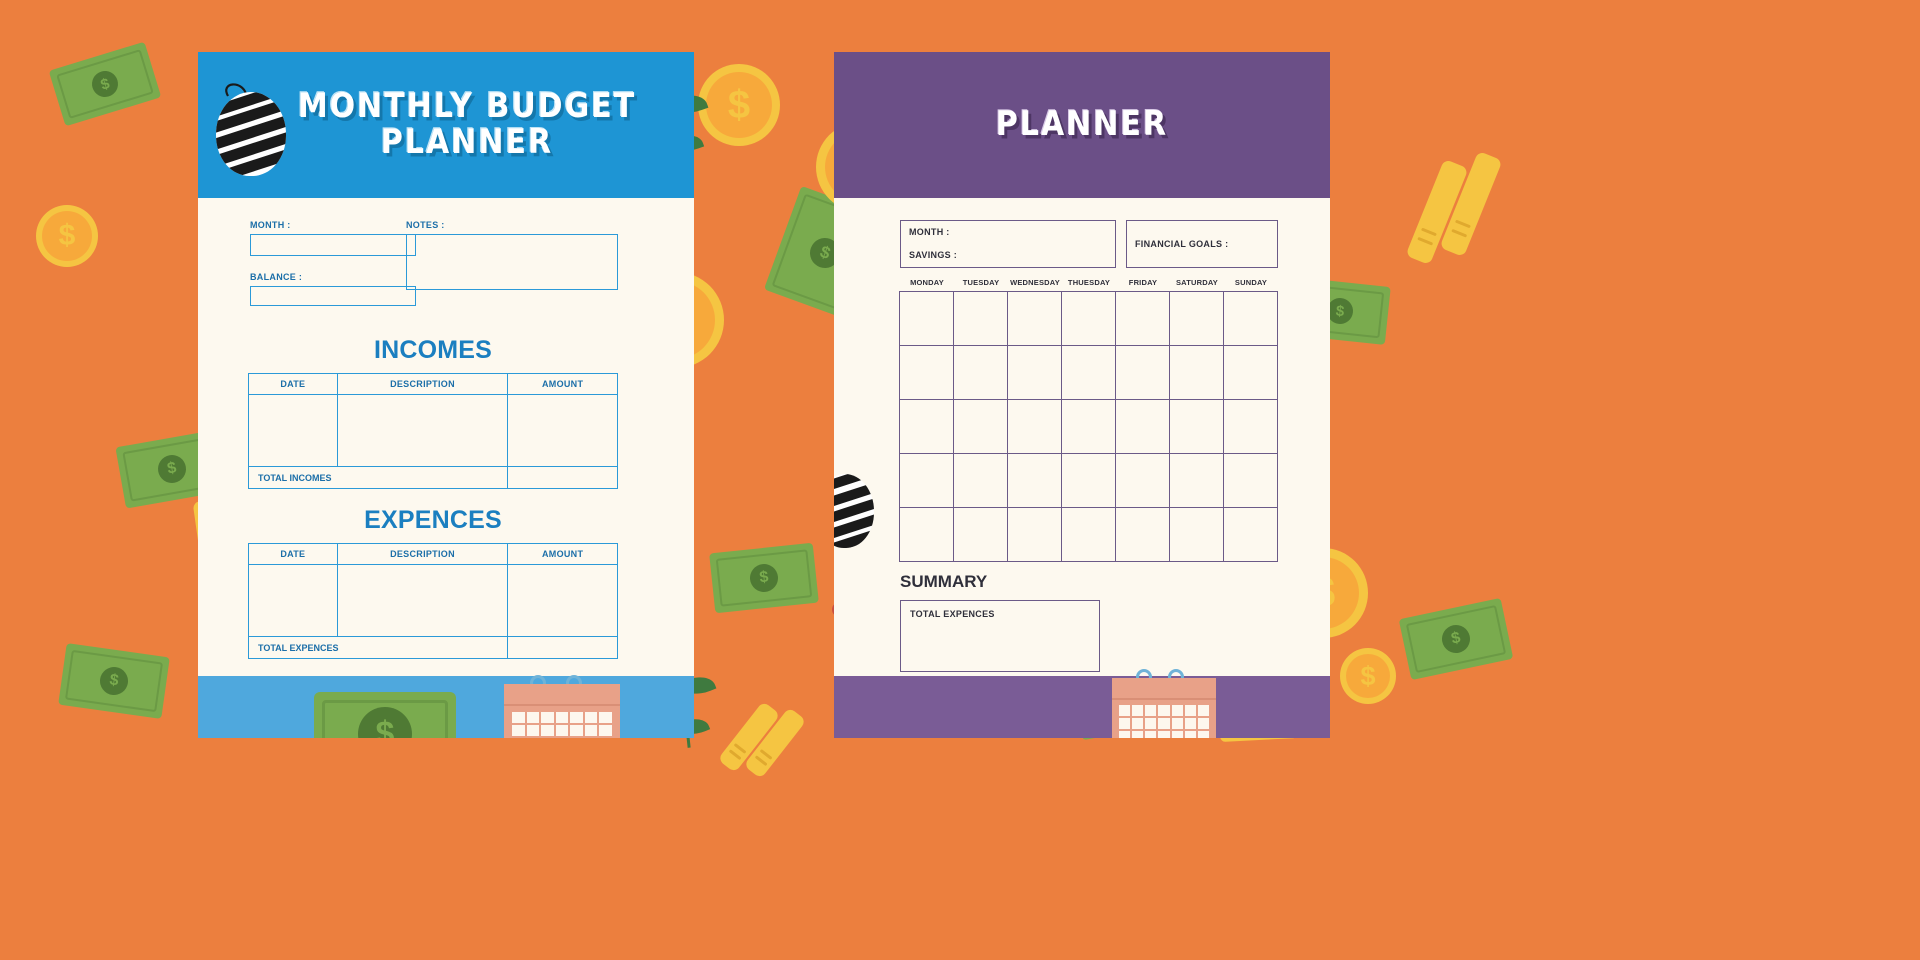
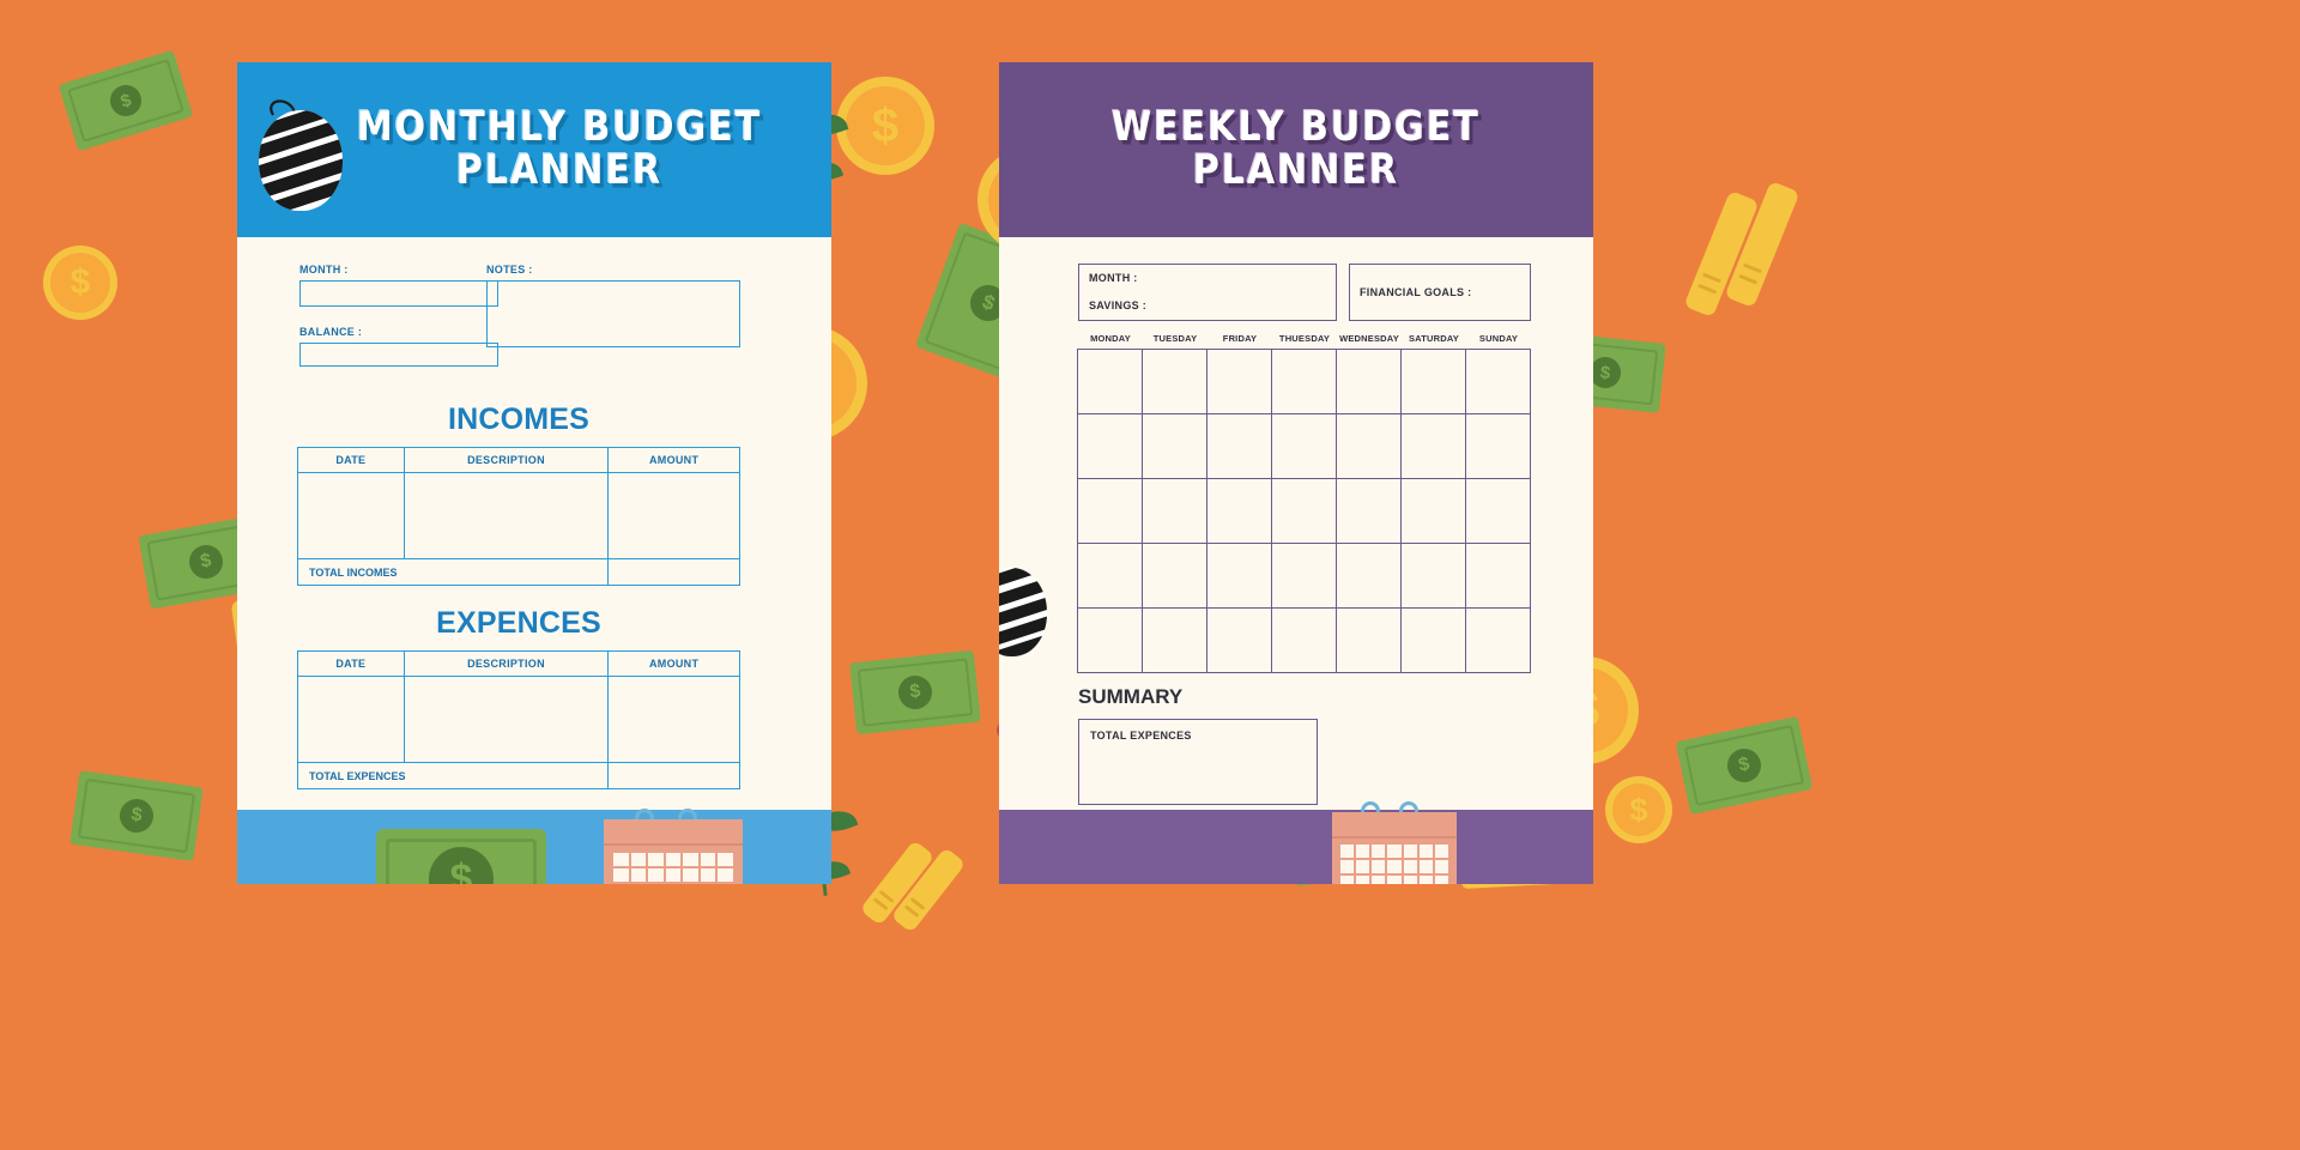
  $
  $
  $
  MONTHLY BUDGET
  PLANNER
  MONTH :
  BALANCE :
  NOTES :
  INCOMES
  DATE	DESCRIPTION	AMOUNT
  TOTAL INCOMES
  EXPENCES
  DATE	DESCRIPTION	AMOUNT
  TOTAL EXPENCES
  $
+ WEEKLY BUDGET
  PLANNER
  MONTH :
  SAVINGS :
  FINANCIAL GOALS :
  MONDAY
  TUESDAY
- WEDNESDAY
+ FRIDAY
  THUESDAY
- FRIDAY
+ WEDNESDAY
  SATURDAY
  SUNDAY
  SUMMARY
  TOTAL EXPENCES
